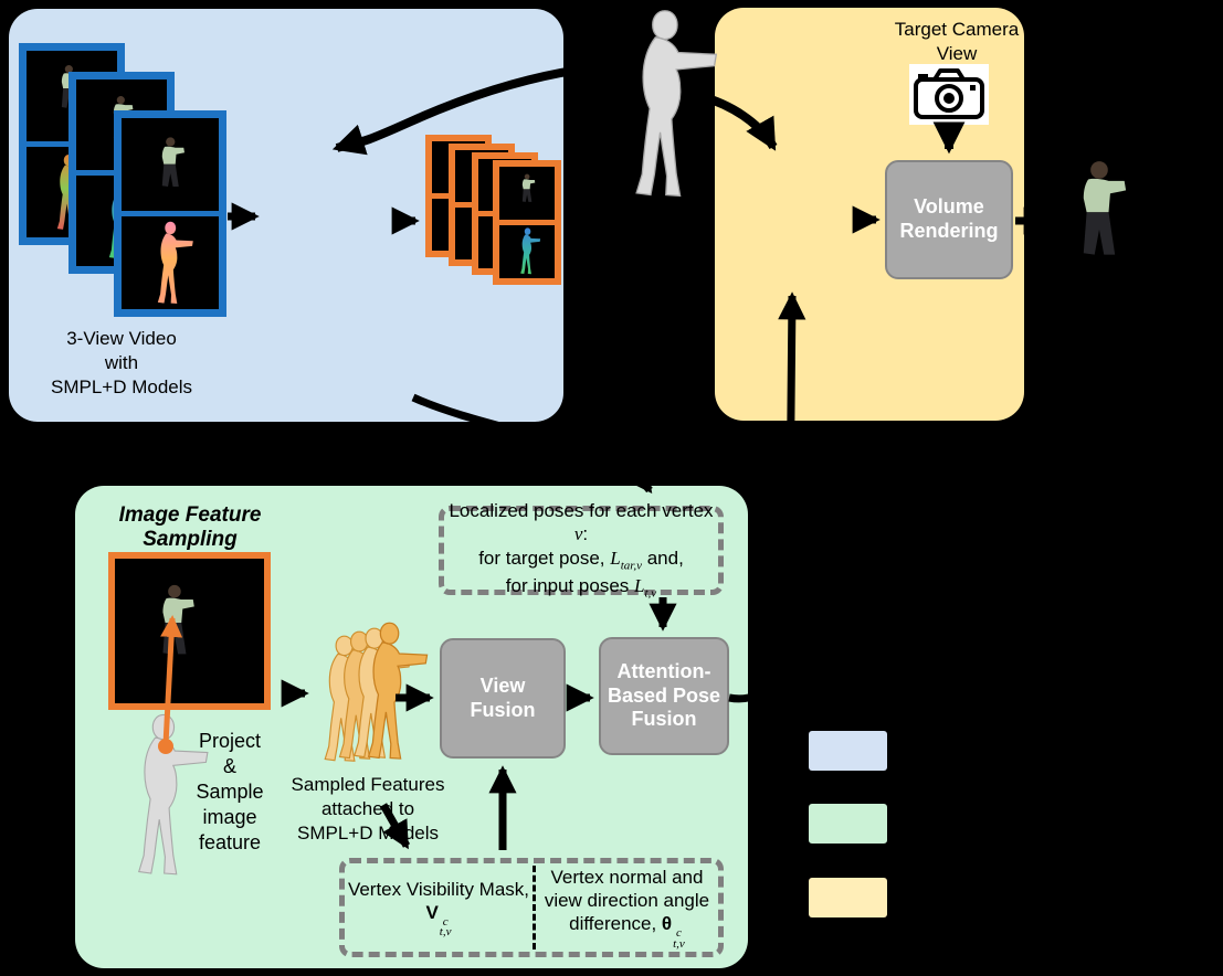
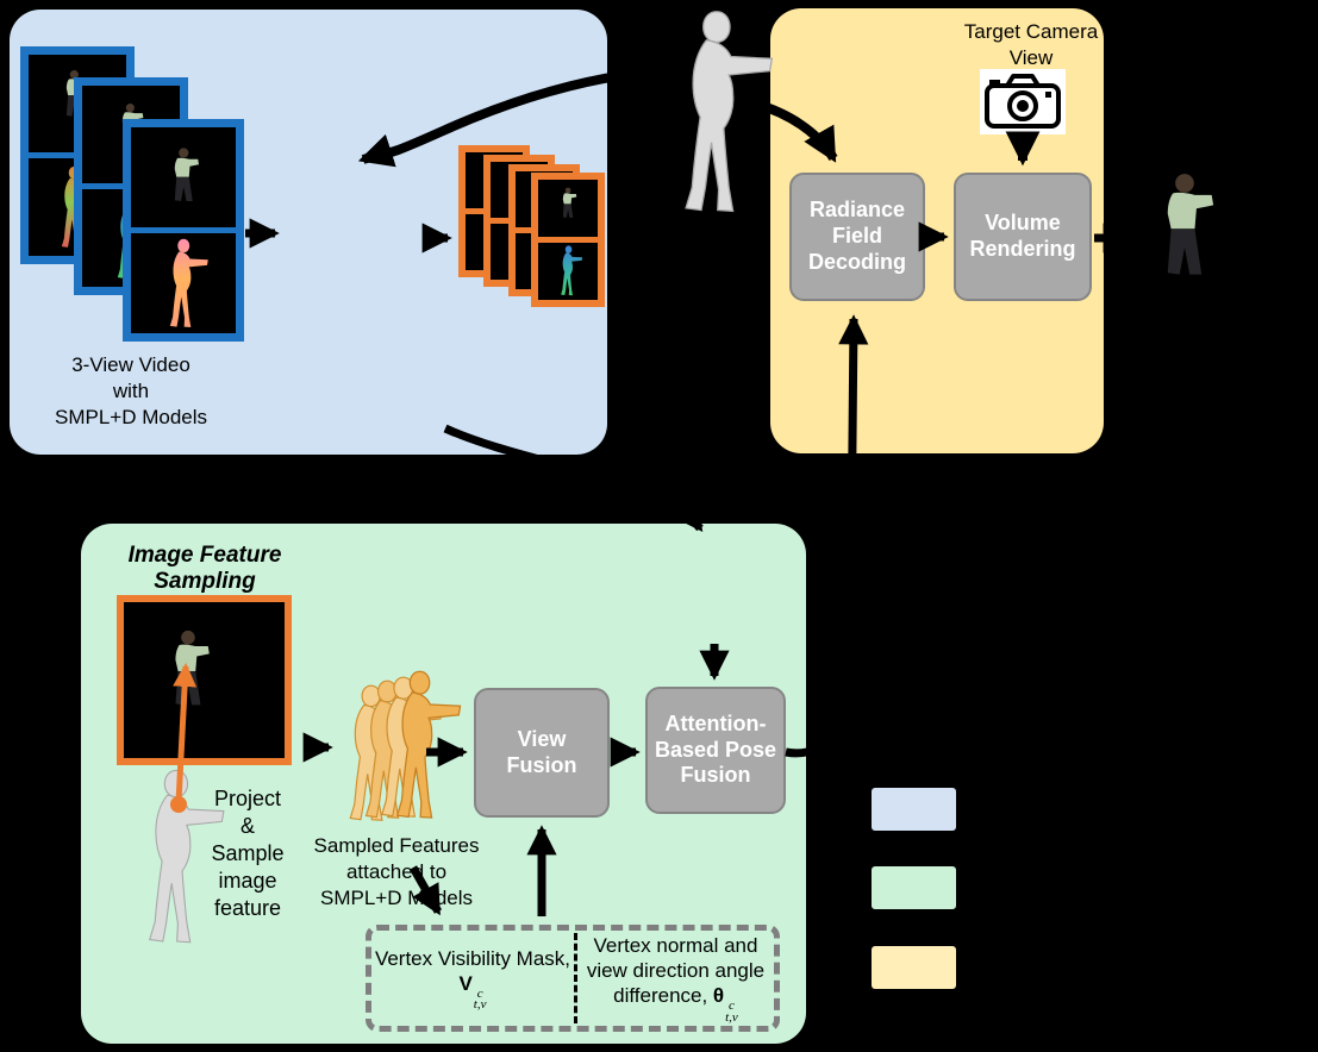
  3-View Video
  with
  SMPL+D Models
  Target Camera
  View
+ Radiance
+ Field
+ Decoding
  Volume
  Rendering
  Image Feature Sampling
  Project
  &
  Sample
  image
  feature
  Sampled Features
  attache to
  SMPL+D Mdels
  View
  Fusion
  Attention-
  Based Pose
  Fusion
- Localized poses for each vertex v:
- for target pose, Ltar,v and,
- for input poses Lt,v
  Vertex Visibility Mask,
  V
  c
  t,v
  Vertex normal and
  view direction angle
  difference, θ
  c
  t,v
